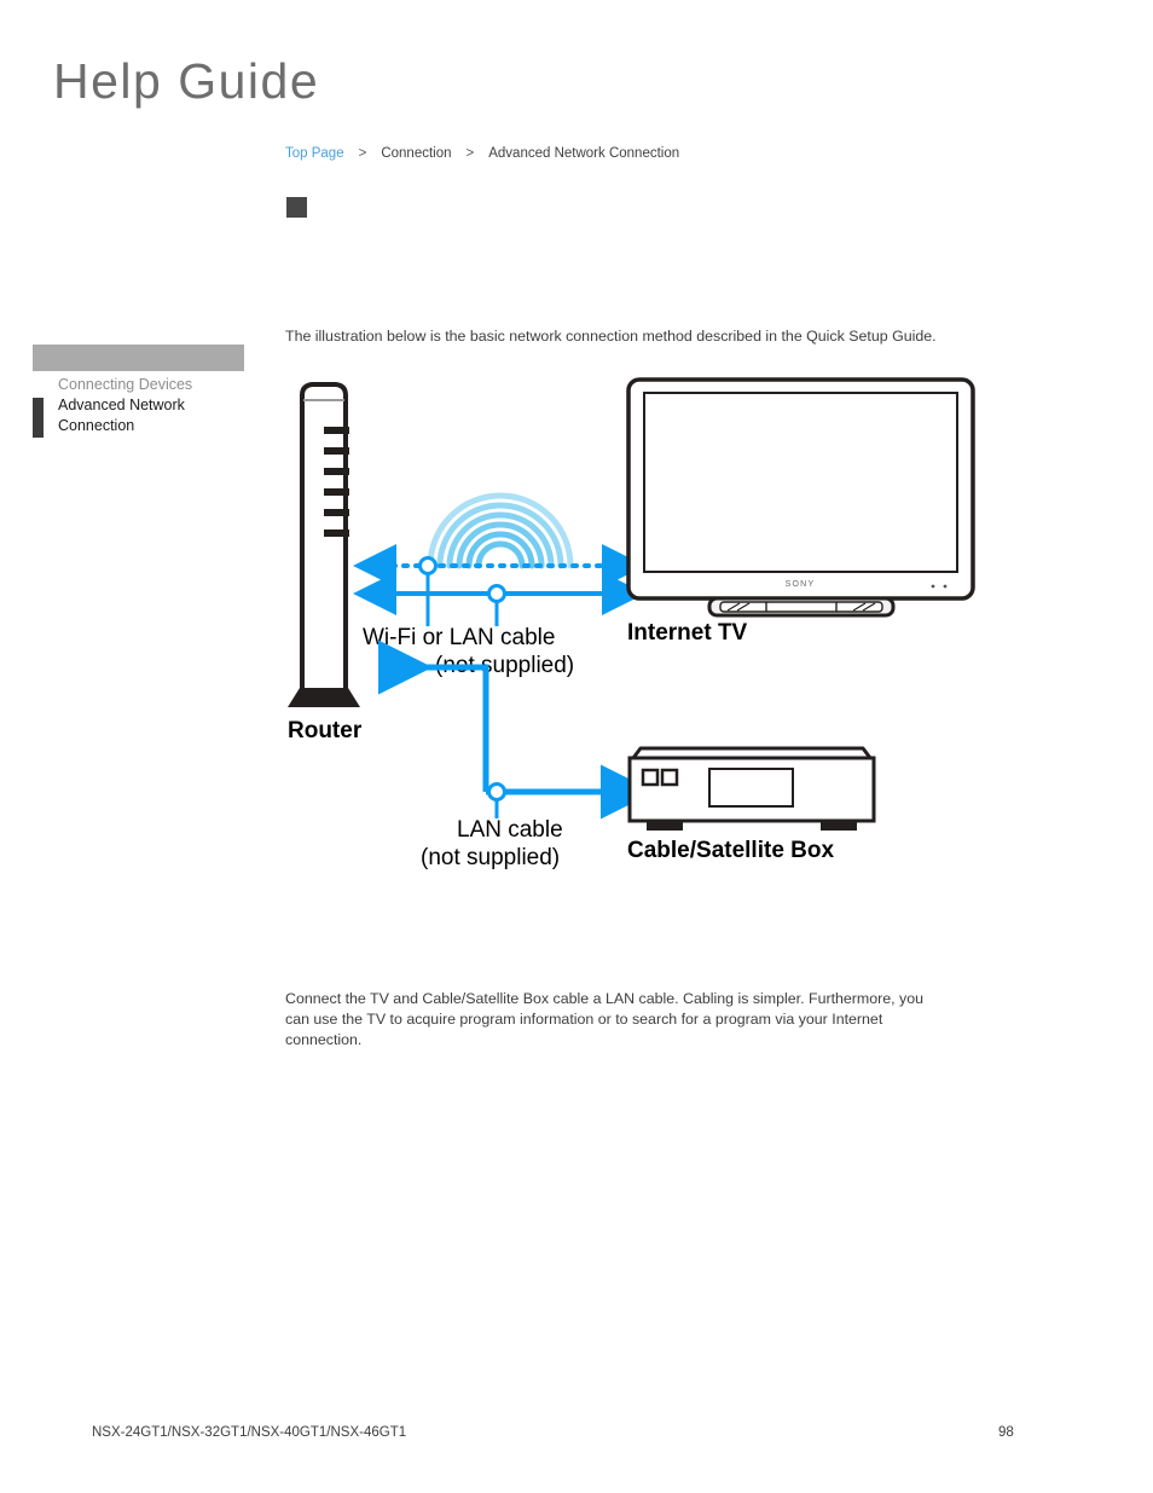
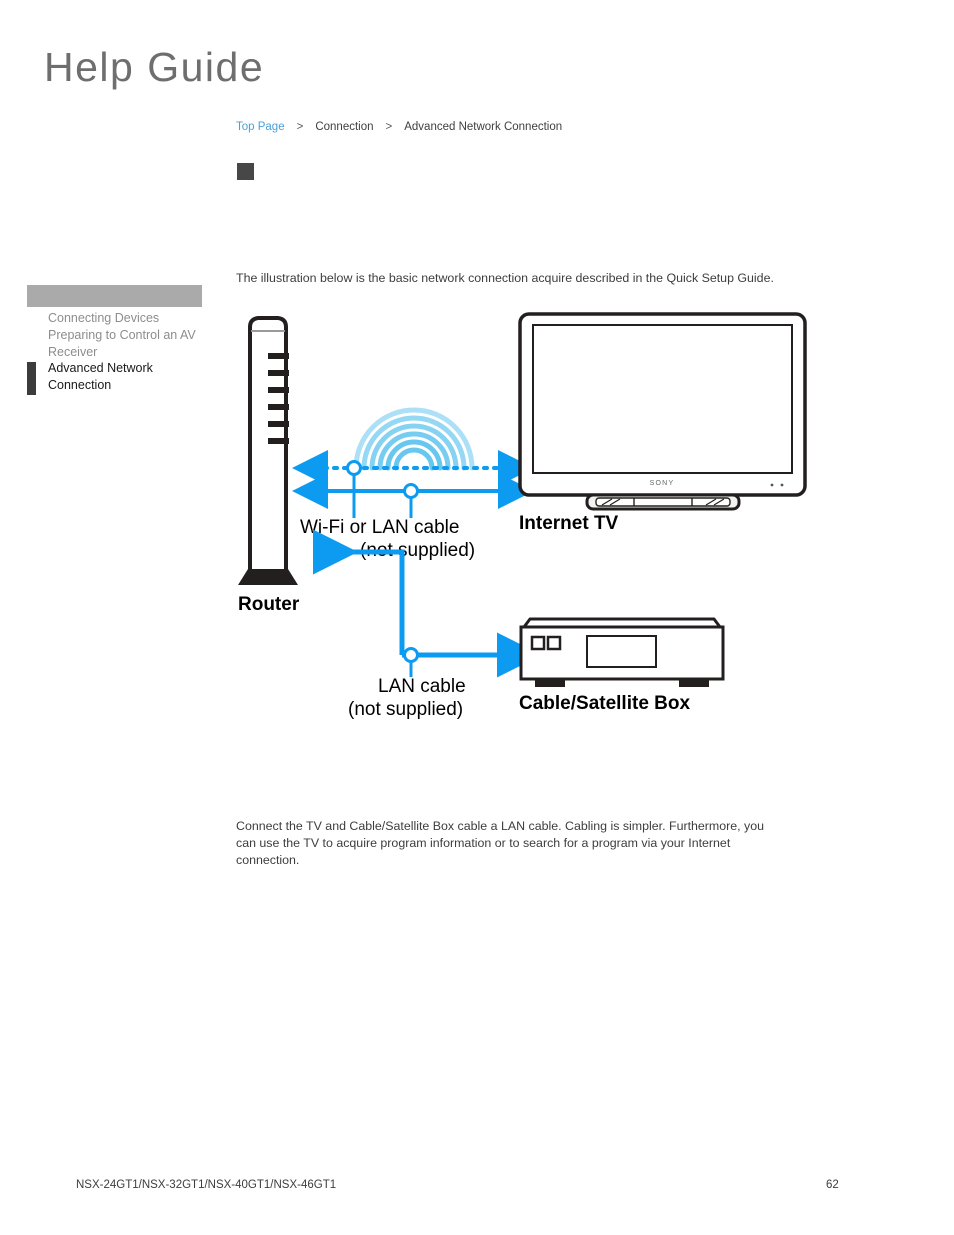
  Help Guide
  Top Page
  >
  Connection
  >
  Advanced Network Connection
  Connecting Devices
+ Preparing to Control an AV Receiver
  Advanced Network Connection
- The illustration below is the basic network connection method described in the Quick Setup Guide.
+ The illustration below is the basic network connection acquire described in the Quick Setup Guide.
  Router
  Wi-Fi or LAN cable
  LAN cable
  (not supplied)
  Internet TV
  Cable/Satellite Box
  Connect the TV and Cable/Satellite Box cable a LAN cable. Cabling is simpler. Furthermore, you can use the TV to acquire program information or to search for a program via your Internet connection.
  NSX-24GT1/NSX-32GT1/NSX-40GT1/NSX-46GT1
- 98
+ 62
